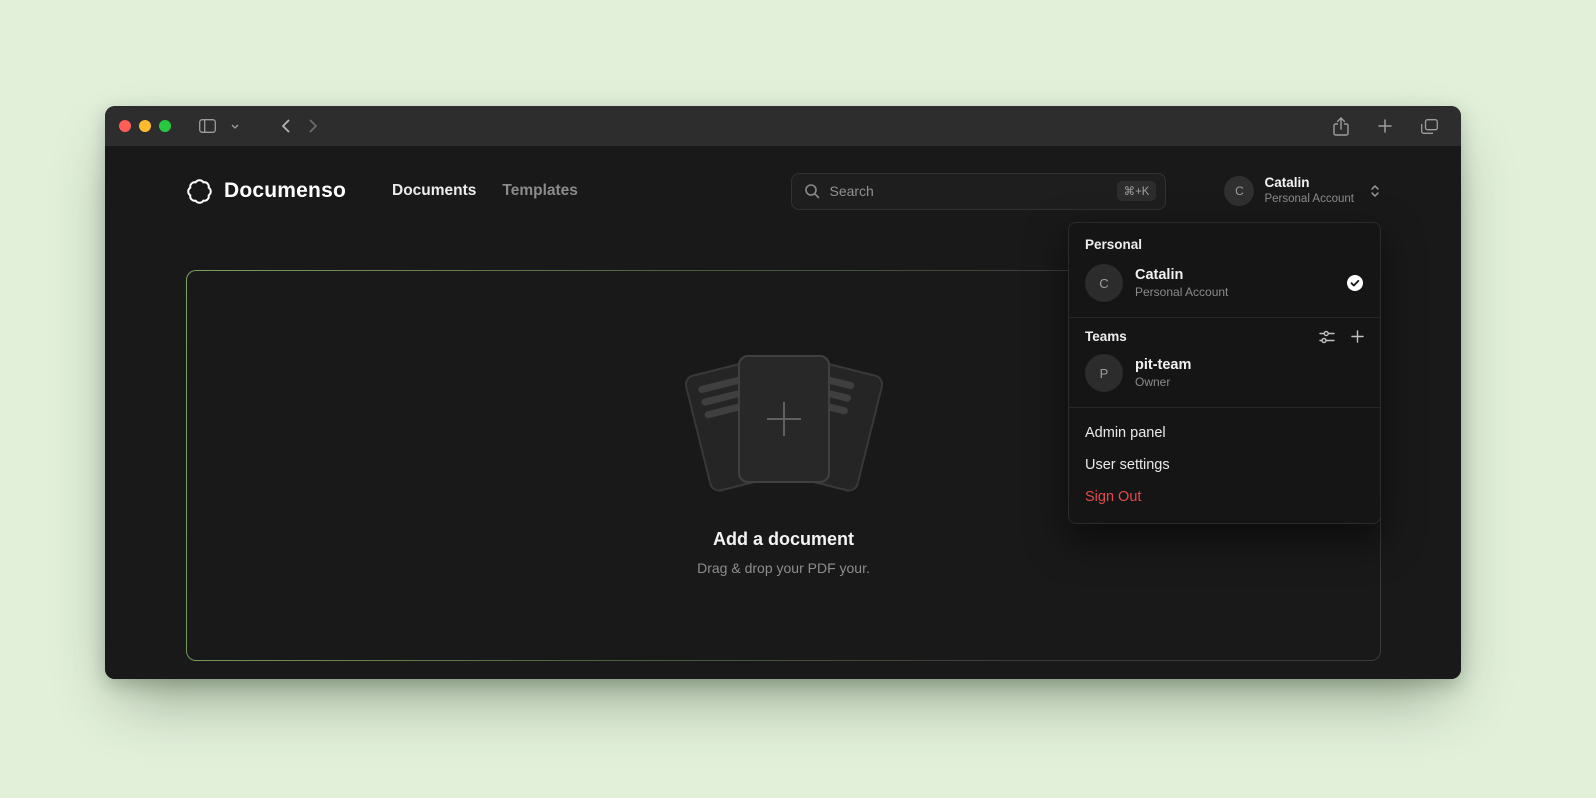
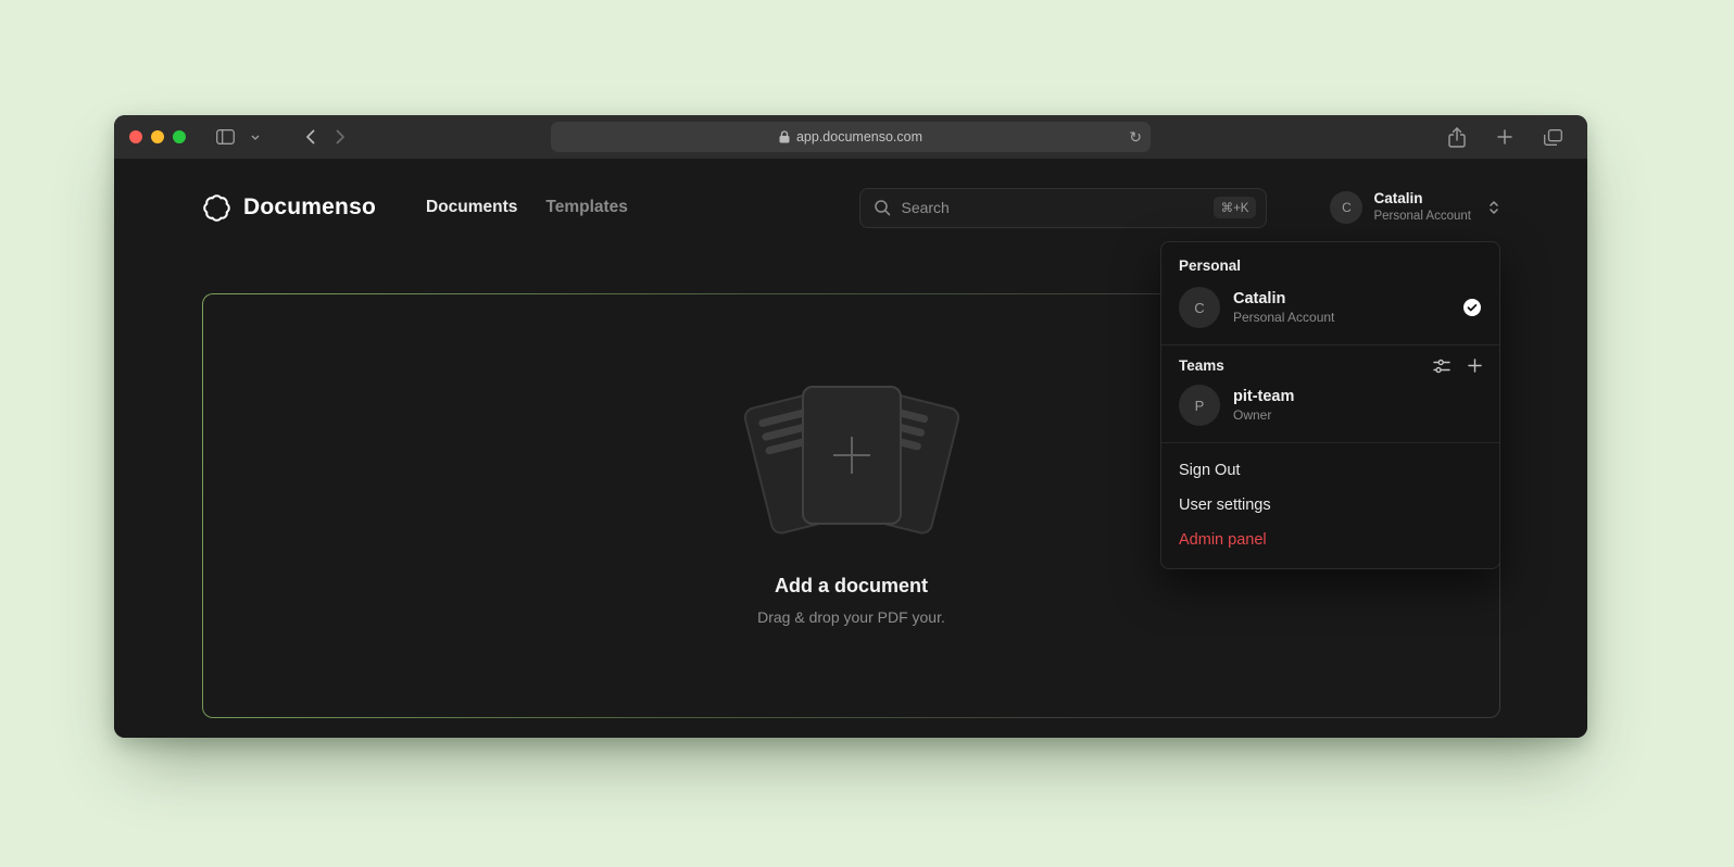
+ app.documenso.com
+ ↻
  Documenso
  Documents
  Templates
  Search
  ⌘+K
  C
  Catalin
  Personal Account
  Add a document
  Drag & drop your PDF your.
  Personal
  C
  Catalin
  Personal Account
  Teams
  P
  pit-team
  Owner
- Admin panel
+ Sign Out
  User settings
- Sign Out
+ Admin panel
